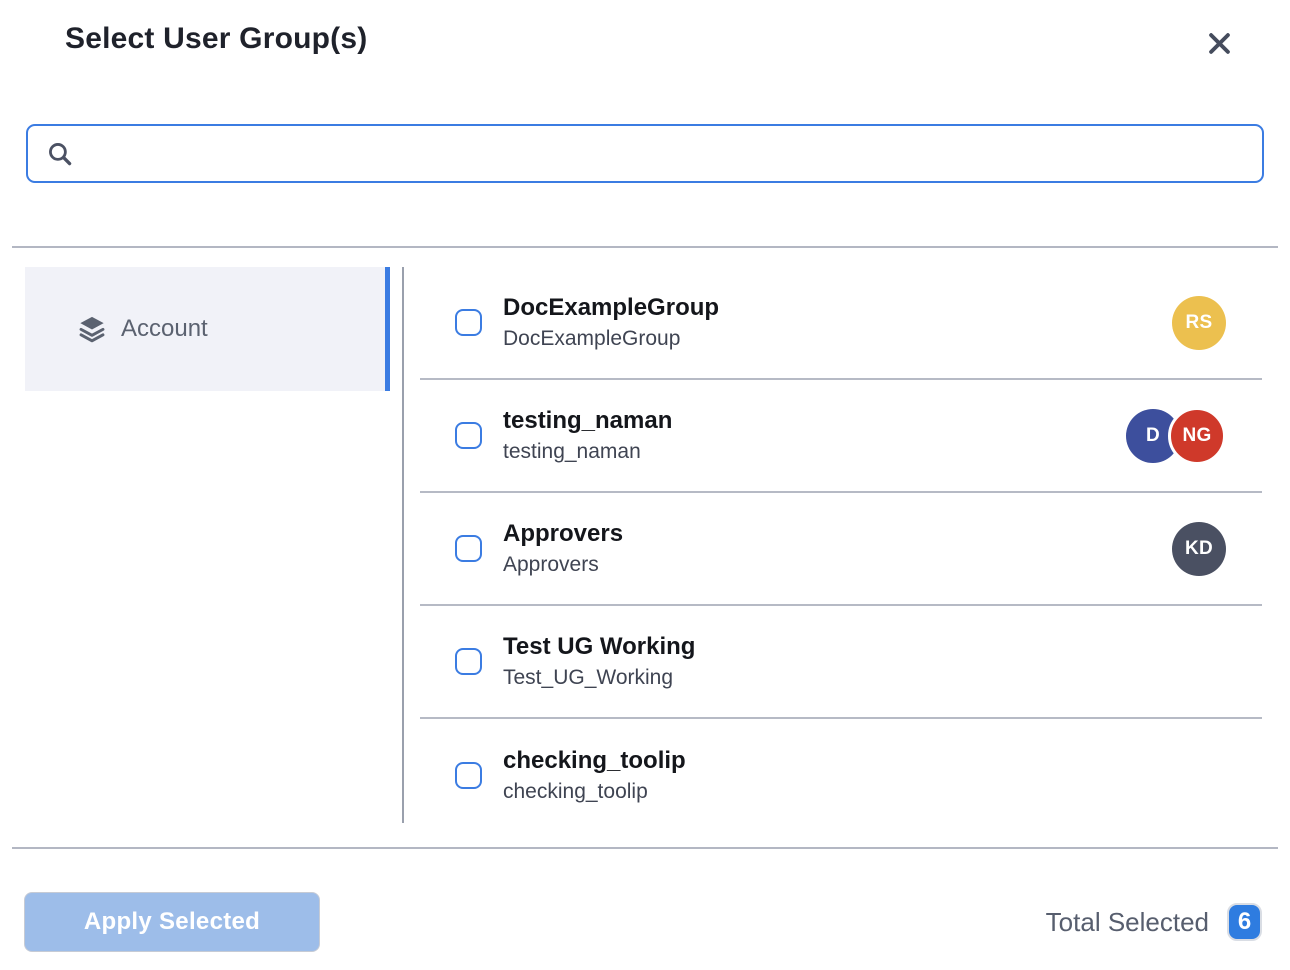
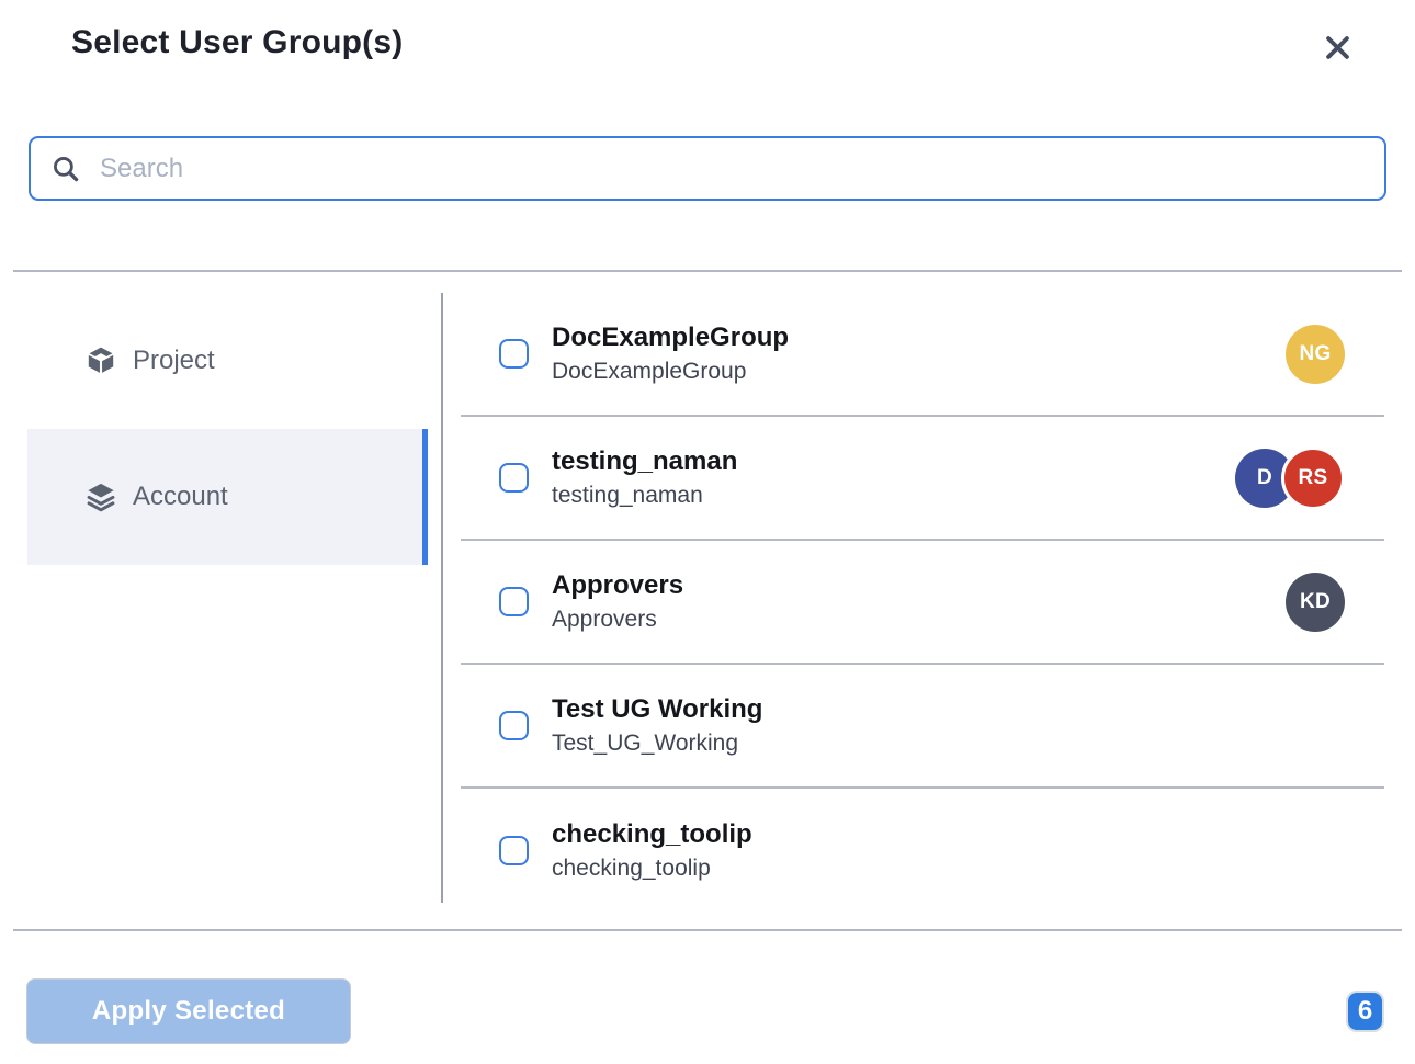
  Select User Group(s)
+ Search
+ Project
  Account
  DocExampleGroup
  DocExampleGroup
- RS
+ NG
  testing_naman
  testing_naman
  D
- NG
+ RS
  Approvers
  Approvers
  KD
  Test UG Working
  Test_UG_Working
  checking_toolip
  checking_toolip
  Apply Selected
- Total Selected
  6
